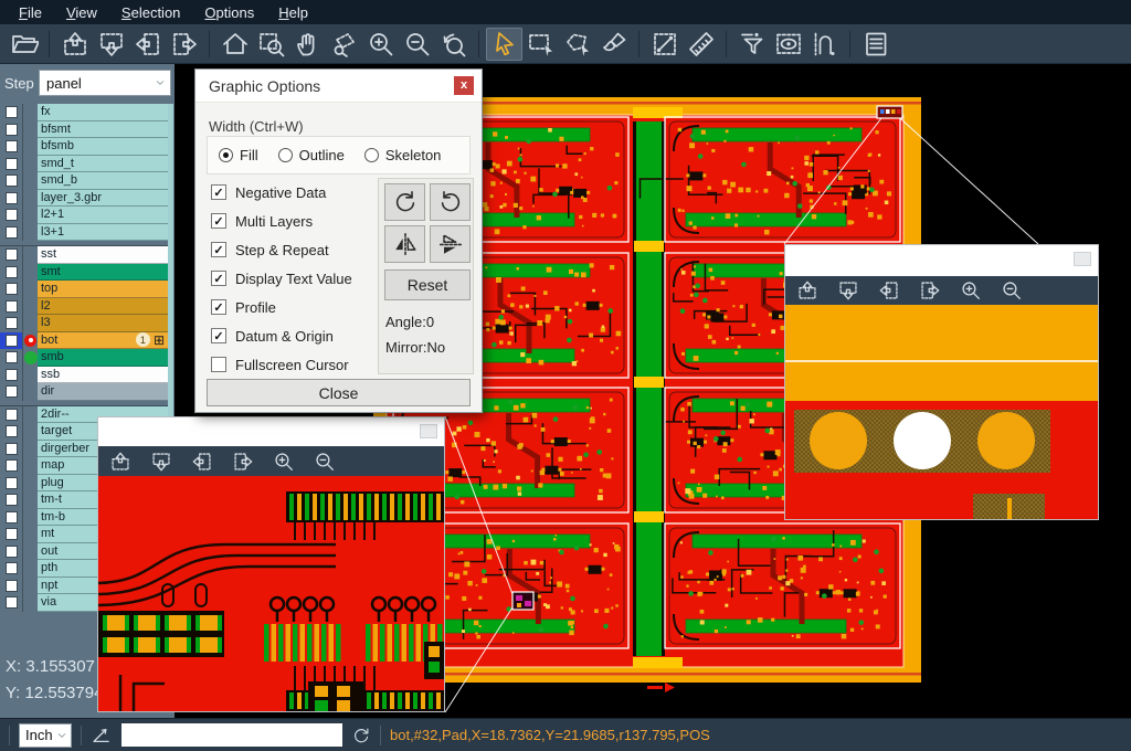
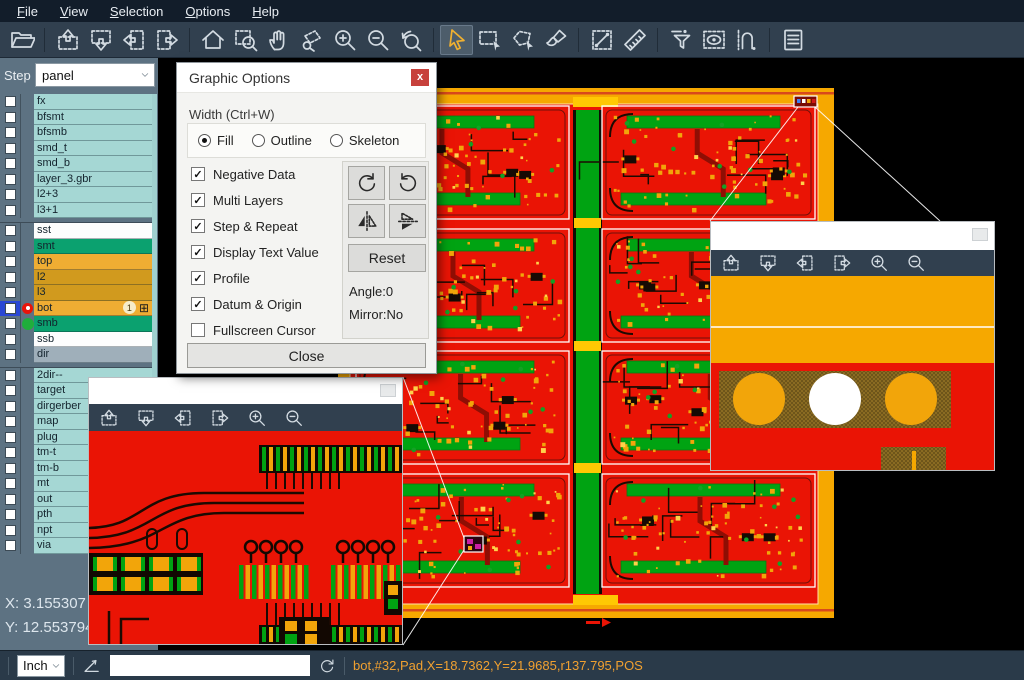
  File
  View
  Selection
  Options
  Help
  Step
  panel
  fx
  bfsmt
  bfsmb
  smd_t
  smd_b
  layer_3.gbr
- l2+1
+ l2+3
  l3+1
  sst
  smt
  top
  l2
  l3
  bot
  1
  ⊞
  smb
  ssb
  dir
  2dir--
  target
  dirgerber
  map
  plug
  tm-t
  tm-b
  mt
  out
  pth
  npt
  via
  X: 3.155307
  Y: 12.55379
  Inch
  bot,#32,Pad,X=18.7362,Y=21.9685,r137.795,POS
  Graphic Options
  x
  Width (Ctrl+W)
  Fill
  Outline
  Skeleton
  ✓
  Negative Data
  ✓
  Multi Layers
  ✓
  Step & Repeat
  ✓
  Display Text Value
  ✓
  Profile
  ✓
  Datum & Origin
  Fullscreen Cursor
  Reset
  Angle:0
  Mirror:No
  Close
